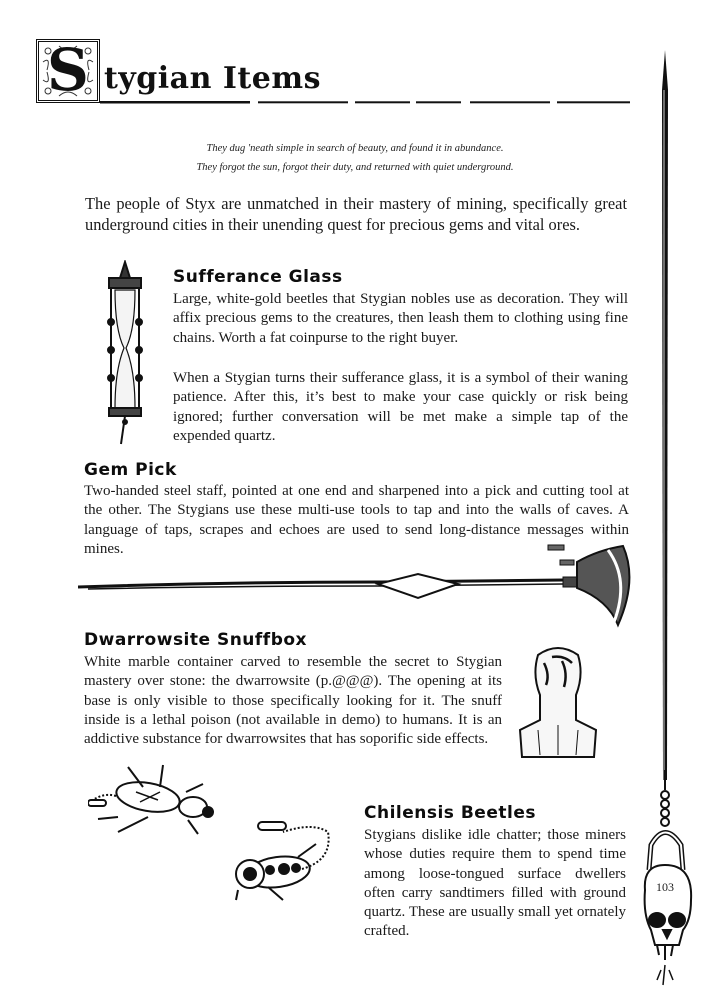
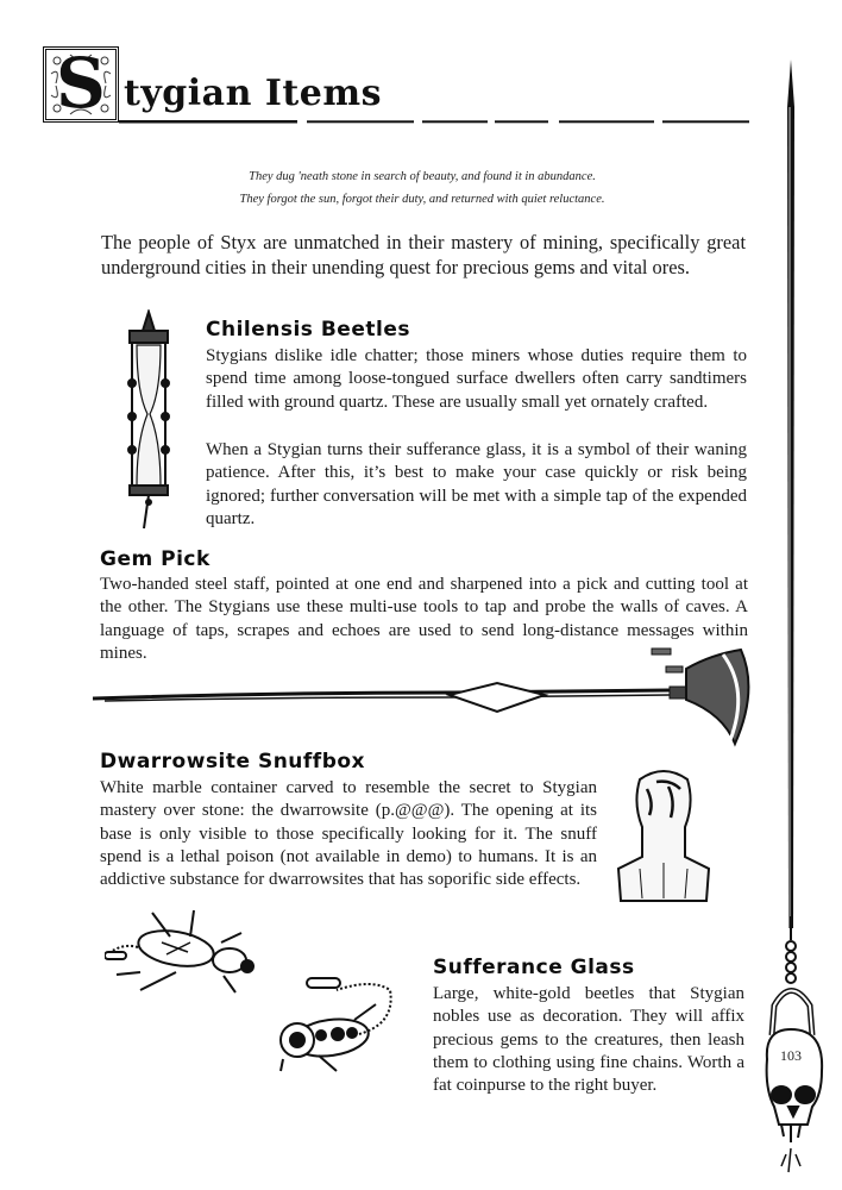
  S
  tygian Items
- They dug 'neath simple in search of beauty, and found it in abundance.
+ They dug 'neath stone in search of beauty, and found it in abundance.
- They forgot the sun, forgot their duty, and returned with quiet underground.
+ They forgot the sun, forgot their duty, and returned with quiet reluctance.
  The people of Styx are unmatched in their mastery of mining, specifically great underground cities in their unending quest for precious gems and vital ores.
- Sufferance Glass
+ Chilensis Beetles
- Large, white-gold beetles that Stygian nobles use as decoration. They will affix precious gems to the creatures, then leash them to clothing using fine chains. Worth a fat coinpurse to the right buyer.
+ Stygians dislike idle chatter; those miners whose duties require them to spend time among loose-tongued surface dwellers often carry sandtimers filled with ground quartz. These are usually small yet ornately crafted.
- When a Stygian turns their sufferance glass, it is a symbol of their waning patience. After this, it’s best to make your case quickly or risk being ignored; further conversation will be met make a simple tap of the expended quartz.
+ When a Stygian turns their sufferance glass, it is a symbol of their waning patience. After this, it’s best to make your case quickly or risk being ignored; further conversation will be met with a simple tap of the expended quartz.
  Gem Pick
- Two-handed steel staff, pointed at one end and sharpened into a pick and cutting tool at the other. The Stygians use these multi-use tools to tap and into the walls of caves. A language of taps, scrapes and echoes are used to send long-distance messages within mines.
+ Two-handed steel staff, pointed at one end and sharpened into a pick and cutting tool at the other. The Stygians use these multi-use tools to tap and probe the walls of caves. A language of taps, scrapes and echoes are used to send long-distance messages within mines.
  Dwarrowsite Snuffbox
- White marble container carved to resemble the secret to Stygian mastery over stone: the dwarrowsite (p.@@@). The opening at its base is only visible to those specifically looking for it. The snuff inside is a lethal poison (not available in demo) to humans. It is an addictive substance for dwarrowsites that has soporific side effects.
+ White marble container carved to resemble the secret to Stygian mastery over stone: the dwarrowsite (p.@@@). The opening at its base is only visible to those specifically looking for it. The snuff spend is a lethal poison (not available in demo) to humans. It is an addictive substance for dwarrowsites that has soporific side effects.
- Chilensis Beetles
+ Sufferance Glass
- Stygians dislike idle chatter; those miners whose duties require them to spend time among loose-tongued surface dwellers often carry sandtimers filled with ground quartz. These are usually small yet ornately crafted.
+ Large, white-gold beetles that Stygian nobles use as decoration. They will affix precious gems to the creatures, then leash them to clothing using fine chains. Worth a fat coinpurse to the right buyer.
  103
